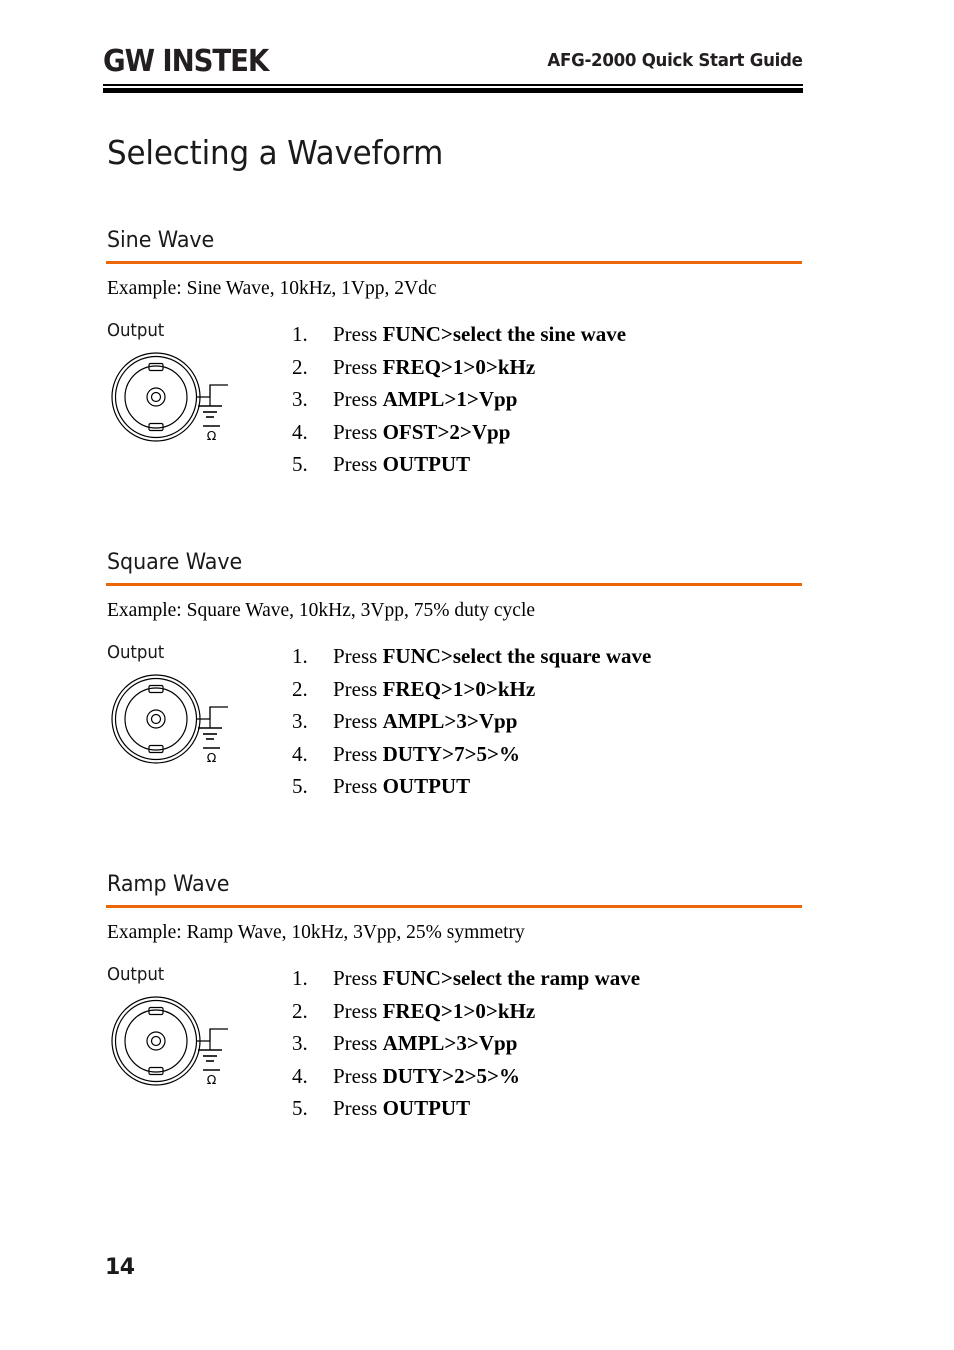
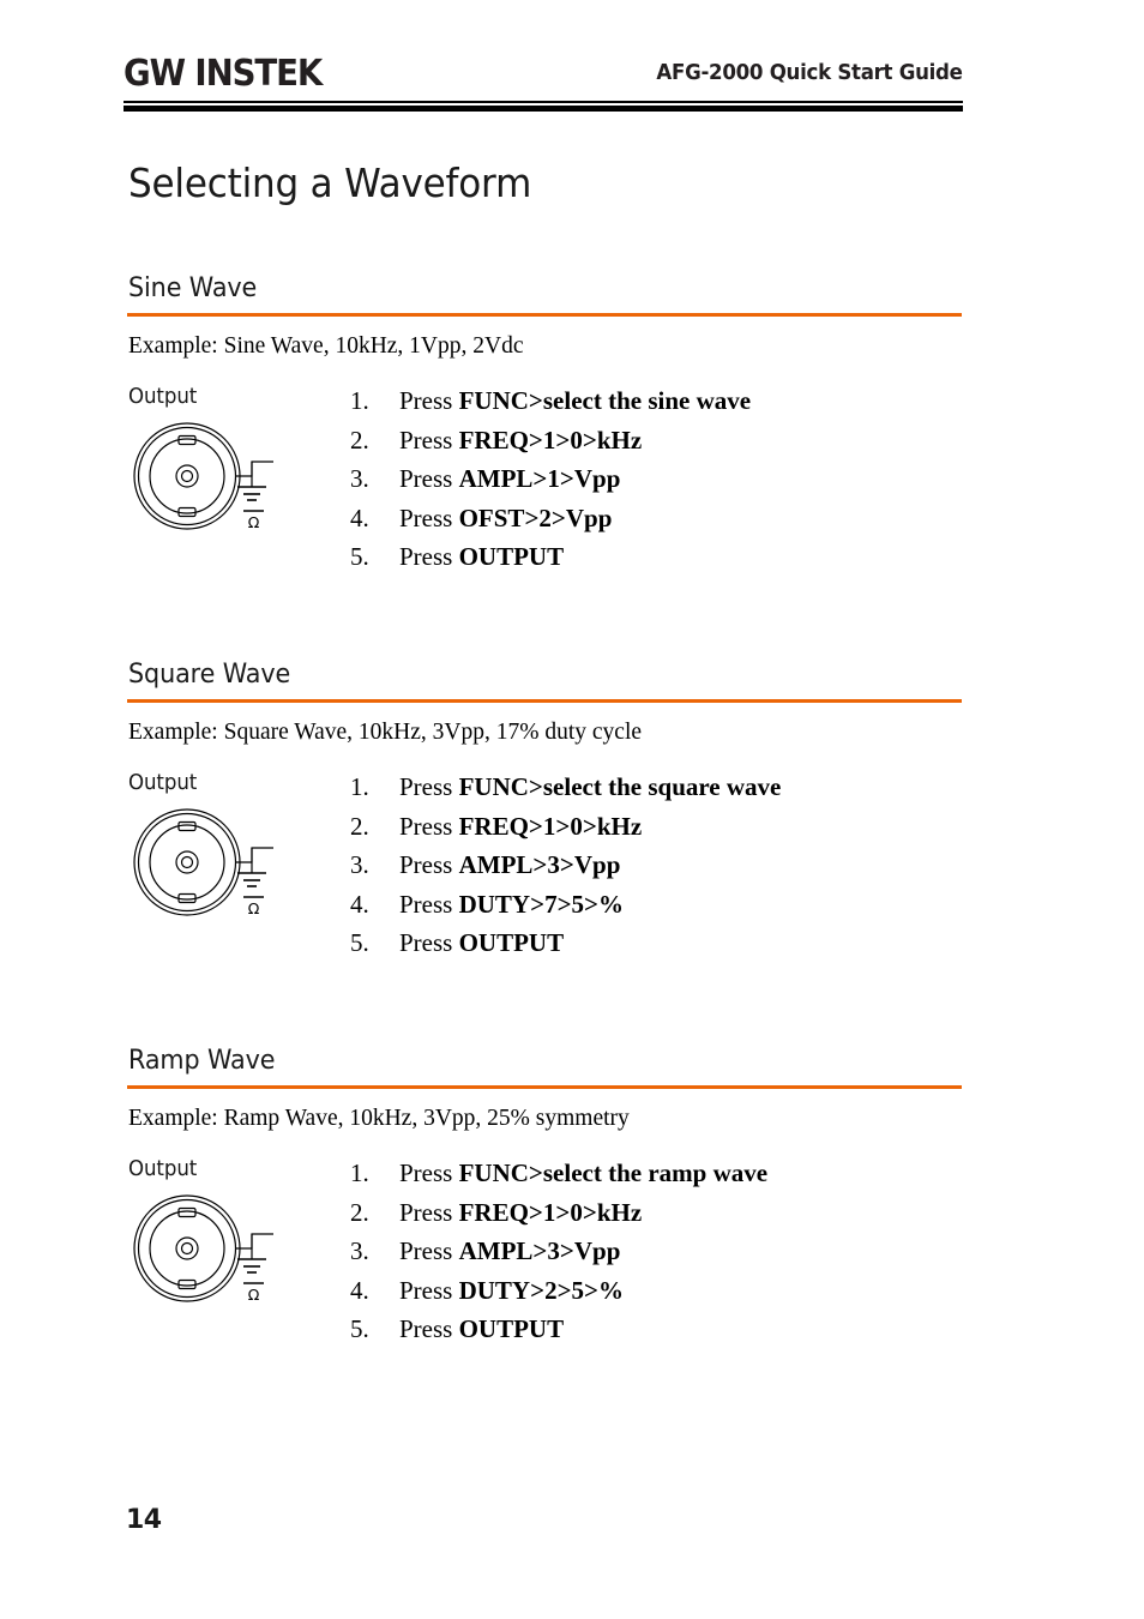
  GW INSTEK
  AFG-2000 Quick Start Guide
  Selecting a Waveform
  Sine Wave
  Example: Sine Wave, 10kHz, 1Vpp, 2Vdc
  Output
  Ω
  1.
  Press FUNC>select the sine wave
  2.
  Press FREQ>1>0>kHz
  3.
  Press AMPL>1>Vpp
  4.
  Press OFST>2>Vpp
  5.
  Press OUTPUT
  Square Wave
- Example: Square Wave, 10kHz, 3Vpp, 75% duty cycle
+ Example: Square Wave, 10kHz, 3Vpp, 17% duty cycle
  Output
  Ω
  1.
  Press FUNC>select the square wave
  2.
  Press FREQ>1>0>kHz
  3.
  Press AMPL>3>Vpp
  4.
  Press DUTY>7>5>%
  5.
  Press OUTPUT
  Ramp Wave
  Example: Ramp Wave, 10kHz, 3Vpp, 25% symmetry
  Output
  Ω
  1.
  Press FUNC>select the ramp wave
  2.
  Press FREQ>1>0>kHz
  3.
  Press AMPL>3>Vpp
  4.
  Press DUTY>2>5>%
  5.
  Press OUTPUT
  14
